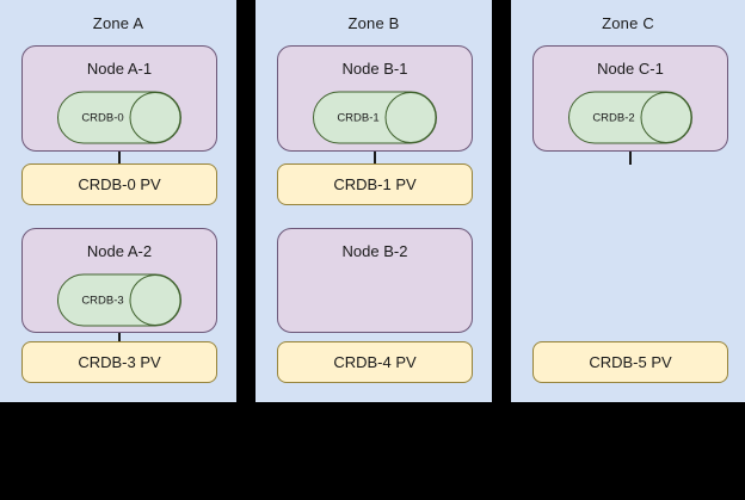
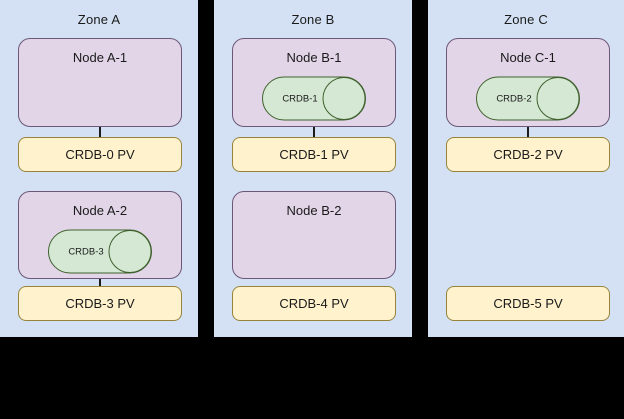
  Zone A
  Node A-1
- CRDB-0
  CRDB-0 PV
  Node A-2
  CRDB-3
  CRDB-3 PV
  Zone B
  Node B-1
  CRDB-1
  CRDB-1 PV
  Node B-2
  CRDB-4 PV
  Zone C
  Node C-1
  CRDB-2
+ CRDB-2 PV
  CRDB-5 PV
